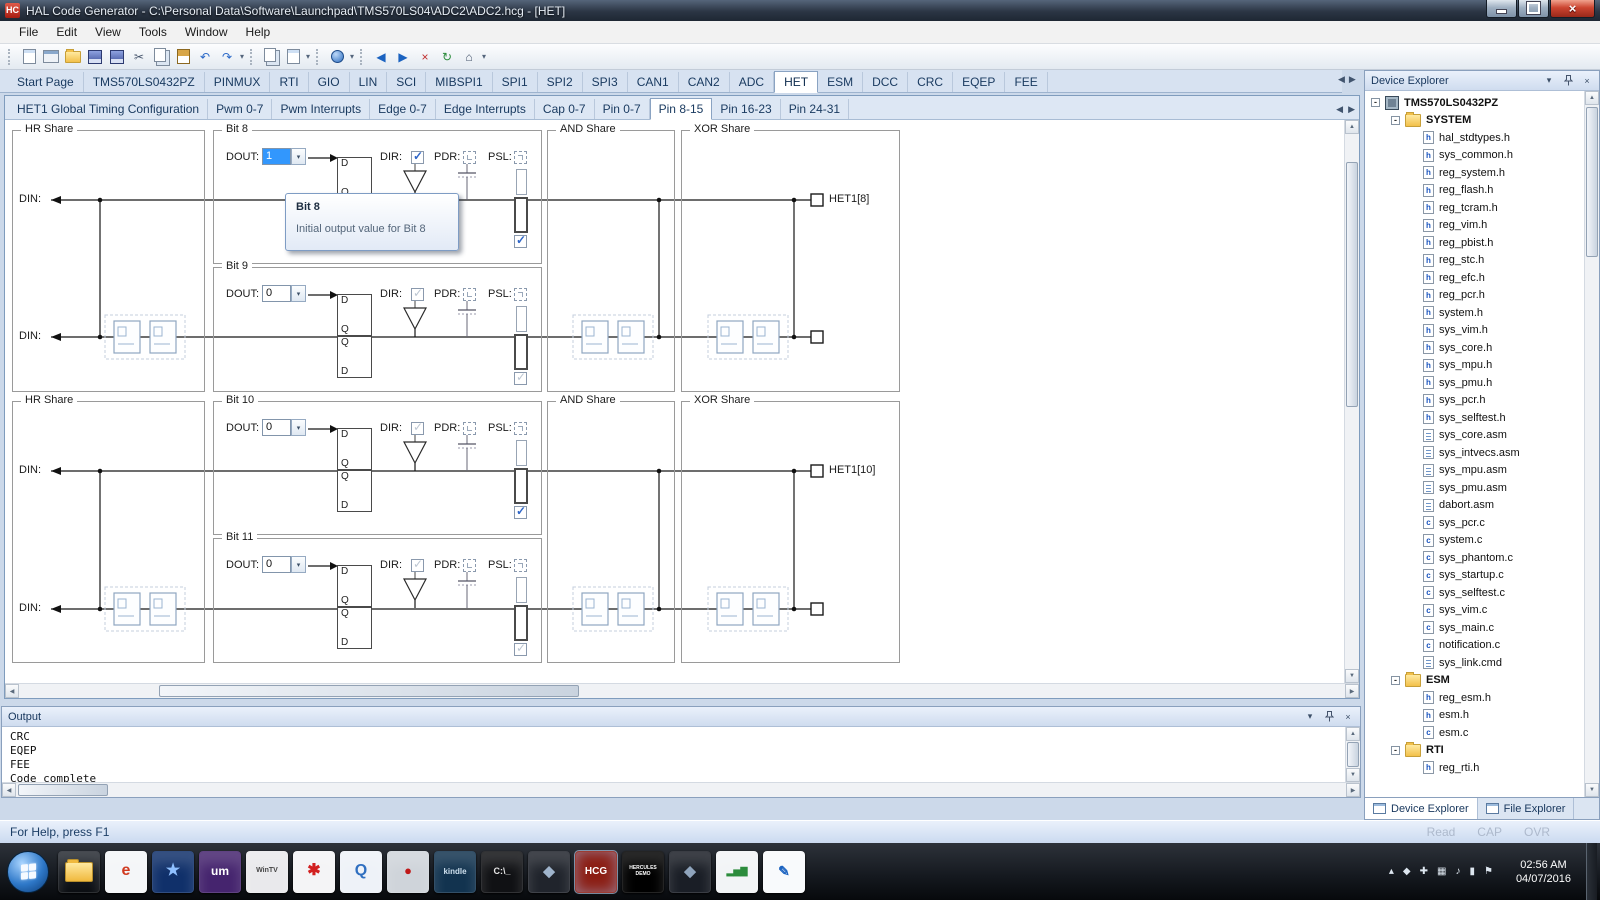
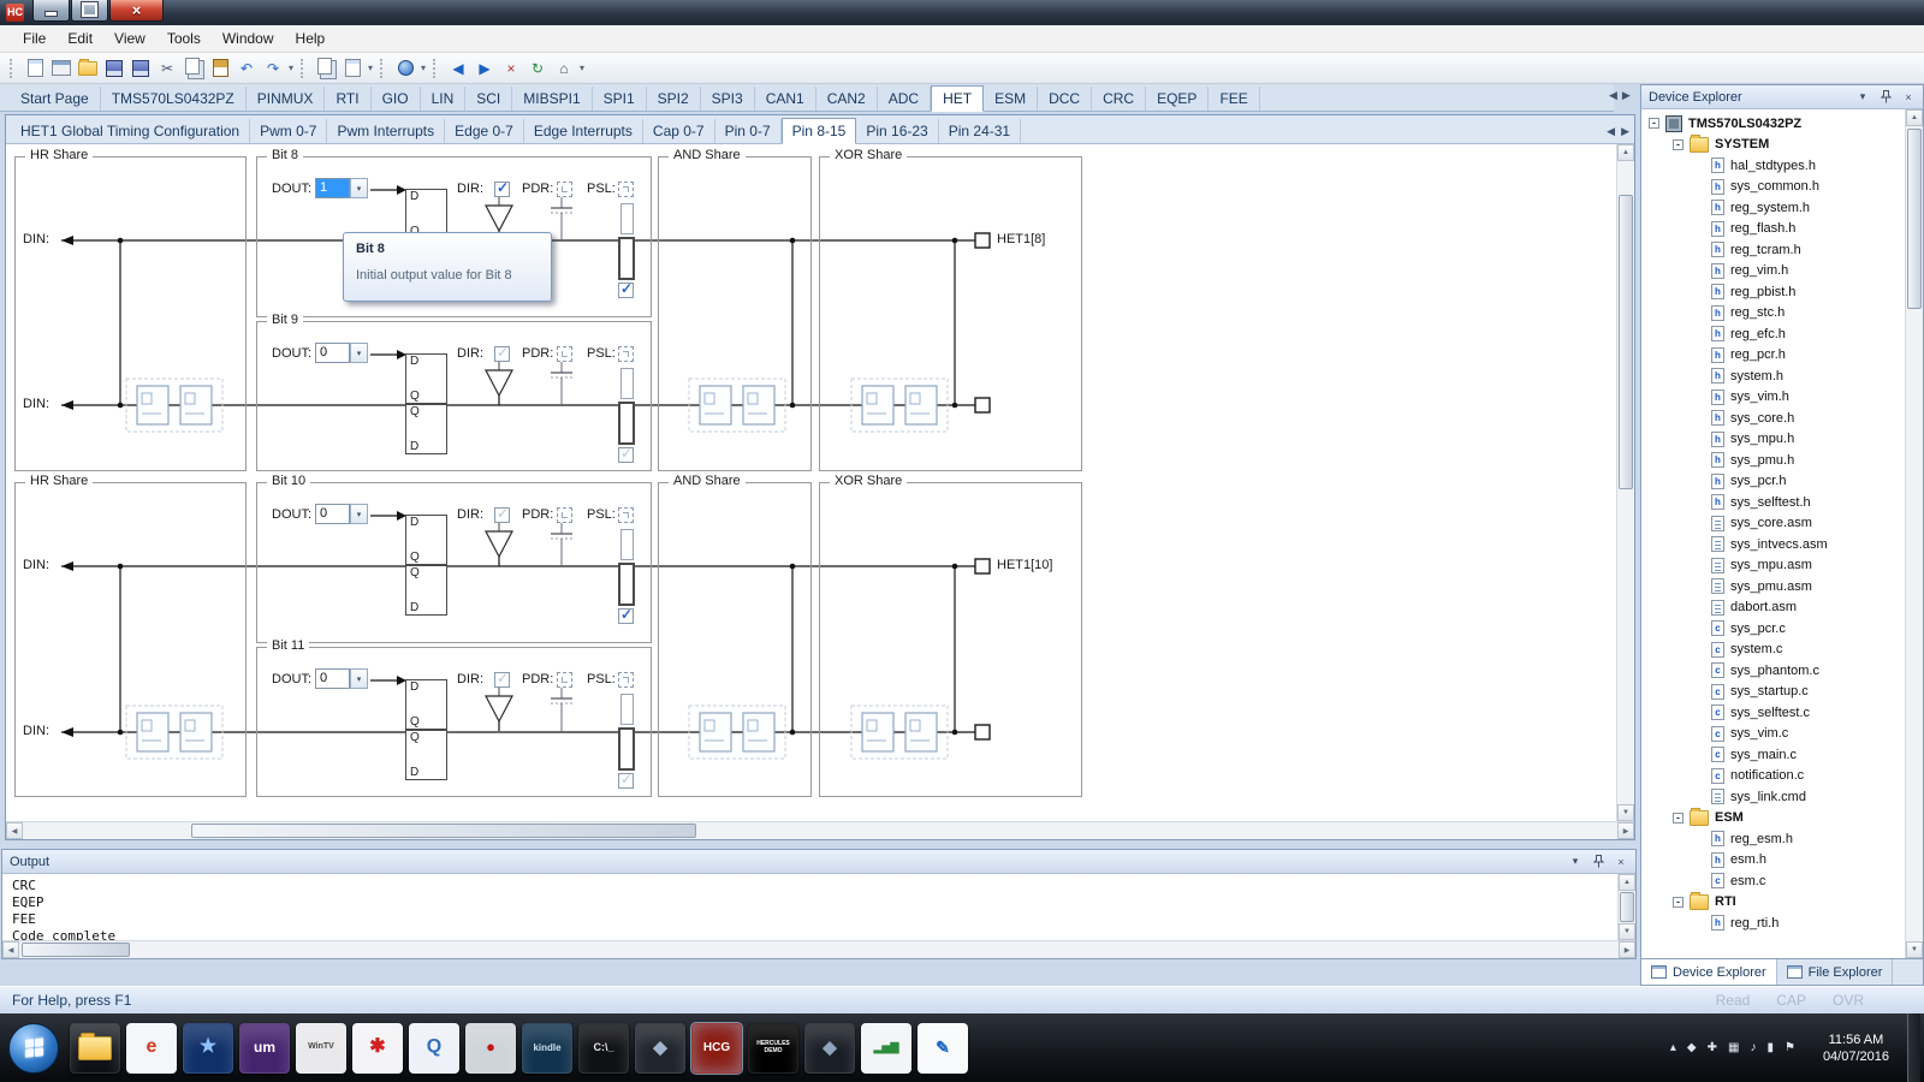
  HC
- HAL Code Generator - C:\Personal Data\Software\Launchpad\TMS570LS04\ADC2\ADC2.hcg - [HET]
  ×
  File
  Edit
  View
  Tools
  Window
  Help
  ✂
  ↶
  ↷
  ▾
  ▾
  ▾
  ◀
  ▶
  ×
  ↻
  ⌂
  ▾
  Start Page
  TMS570LS0432PZ
  PINMUX
  RTI
  GIO
  LIN
  SCI
  MIBSPI1
  SPI1
  SPI2
  SPI3
  CAN1
  CAN2
  ADC
  HET
  ESM
  DCC
  CRC
  EQEP
  FEE
  ◀
  ▶
  HET1 Global Timing Configuration
  Pwm 0-7
  Pwm Interrupts
  Edge 0-7
  Edge Interrupts
  Cap 0-7
  Pin 0-7
  Pin 8-15
  Pin 16-23
  Pin 24-31
  ◀
  ▶
  Bit 8
  Initial output value for Bit 8
  HR Share
  AND Share
  XOR Share
  HR Share
  AND Share
  XOR Share
  Bit 8
  DOUT:
  1
  D
  DIR:
  PDR:
  PSL:
  Bit 9
  DOUT:
  0
  D
  Q
  Q
  D
  DIR:
  PDR:
  PSL:
  Bit 10
  DOUT:
  0
  D
  Q
  Q
  D
  DIR:
  PDR:
  PSL:
  Bit 11
  DOUT:
  0
  D
  Q
  Q
  D
  DIR:
  PDR:
  PSL:
  DIN:
  DIN:
  HET1[8]
  DIN:
  DIN:
  HET1[10]
  Output
  ▾
  ×
  CRC
  EQEP
  FEE
  Code complete
  Device Explorer
  ▾
  ×
  -
  TMS570LS0432PZ
  -
  SYSTEM
  h
  hal_stdtypes.h
  h
  sys_common.h
  h
  reg_system.h
  h
  reg_flash.h
  h
  reg_tcram.h
  h
  reg_vim.h
  h
  reg_pbist.h
  h
  reg_stc.h
  h
  reg_efc.h
  h
  reg_pcr.h
  h
  system.h
  h
  sys_vim.h
  h
  sys_core.h
  h
  sys_mpu.h
  h
  sys_pmu.h
  h
  sys_pcr.h
  h
  sys_selftest.h
  sys_core.asm
  sys_intvecs.asm
  sys_mpu.asm
  sys_pmu.asm
  dabort.asm
  c
  sys_pcr.c
  c
  system.c
  c
  sys_phantom.c
  c
  sys_startup.c
  c
  sys_selftest.c
  c
  sys_vim.c
  c
  sys_main.c
  c
  notification.c
  sys_link.cmd
  -
  ESM
  h
  reg_esm.h
  h
  esm.h
  c
  esm.c
  -
  RTI
  h
  reg_rti.h
  Device Explorer
  File Explorer
  For Help, press F1
  Read
  CAP
  OVR
  e
  ★
  um
  ✱
  Q
  ●
  kindle
  C:\_
  ◆
  HCG
  ◆
  ▂▅▇
  ✎
  ▴
  ◆
  ✚
  ▦
  ♪
  ▮
  ⚑
- 02:56 AM
+ 11:56 AM
  04/07/2016
